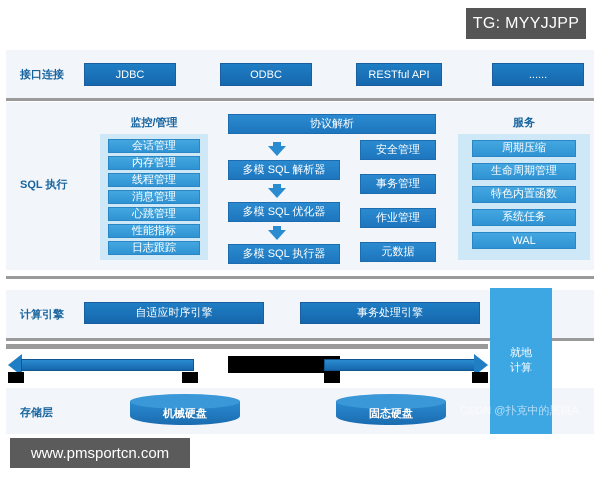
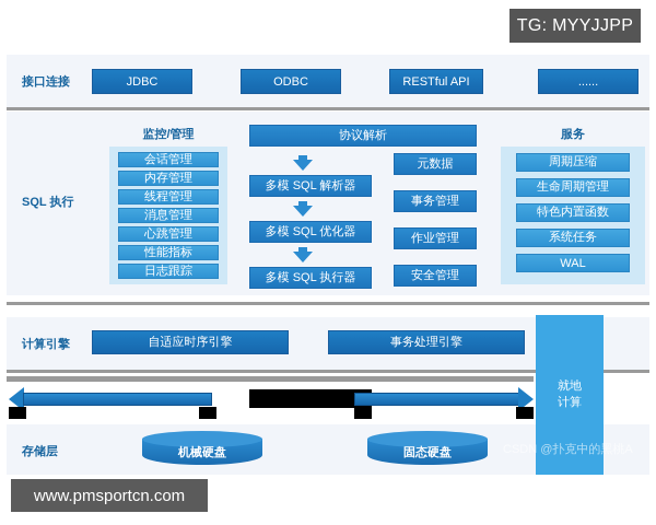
  TG: MYYJJPP
  www.pmsportcn.com
  接口连接
  JDBC
  ODBC
  RESTful API
  ......
  SQL 执行
  监控/管理
  会话管理
  内存管理
  线程管理
  消息管理
  心跳管理
  性能指标
  日志跟踪
  协议解析
  多模 SQL 解析器
  多模 SQL 优化器
  多模 SQL 执行器
- 安全管理
+ 元数据
  事务管理
  作业管理
- 元数据
+ 安全管理
  服务
  周期压缩
  生命周期管理
  特色内置函数
  系统任务
  WAL
  计算引擎
  自适应时序引擎
  事务处理引擎
  存储层
  机械硬盘
  固态硬盘
  就地
  计算
  CSDN @扑克中的黑桃A
